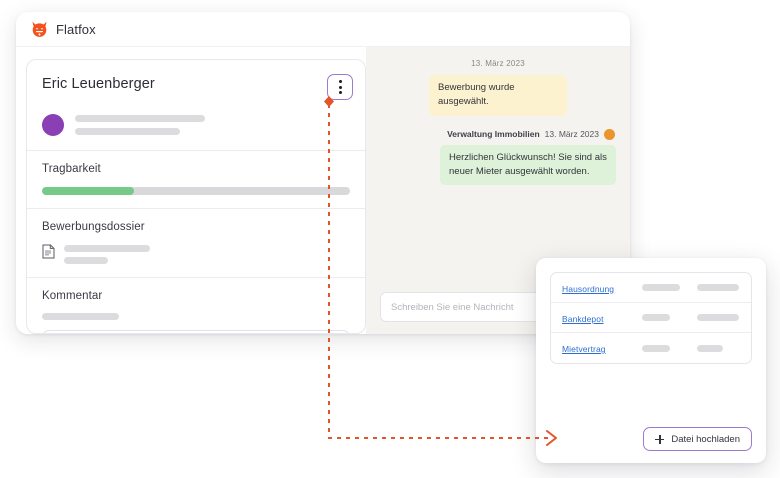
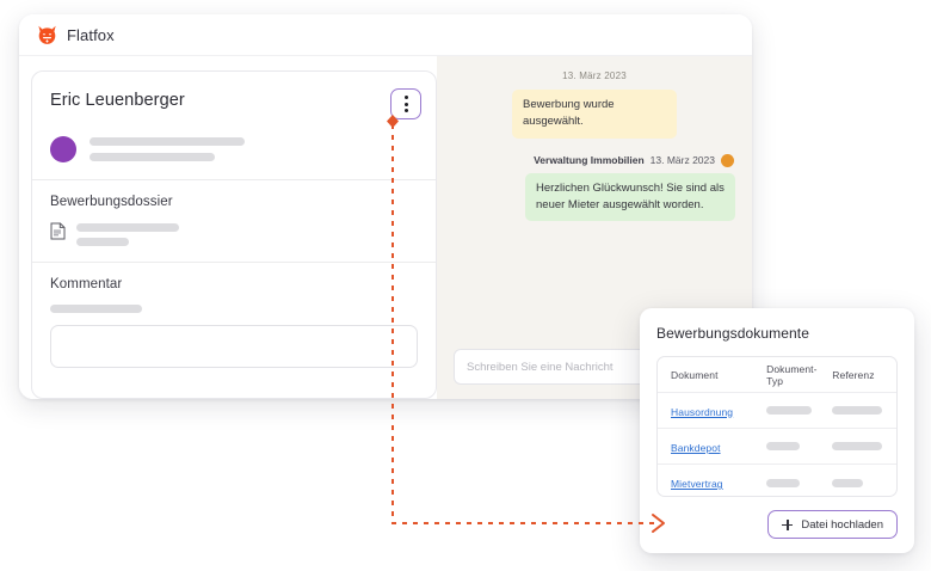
  Flatfox
  Eric Leuenberger
- Tragbarkeit
  Bewerbungsdossier
  Kommentar
  13. März 2023
  Bewerbung wurde ausgewählt.
  Verwaltung Immobilien
  13. März 2023
  Herzlichen Glückwunsch! Sie sind als neuer Mieter ausgewählt worden.
  Schreiben Sie eine Nachricht
+ Bewerbungsdokumente
+ Dokument
+ Dokument-Typ
+ Referenz
  Hausordnung
  Bankdepot
  Mietvertrag
  Datei hochladen
